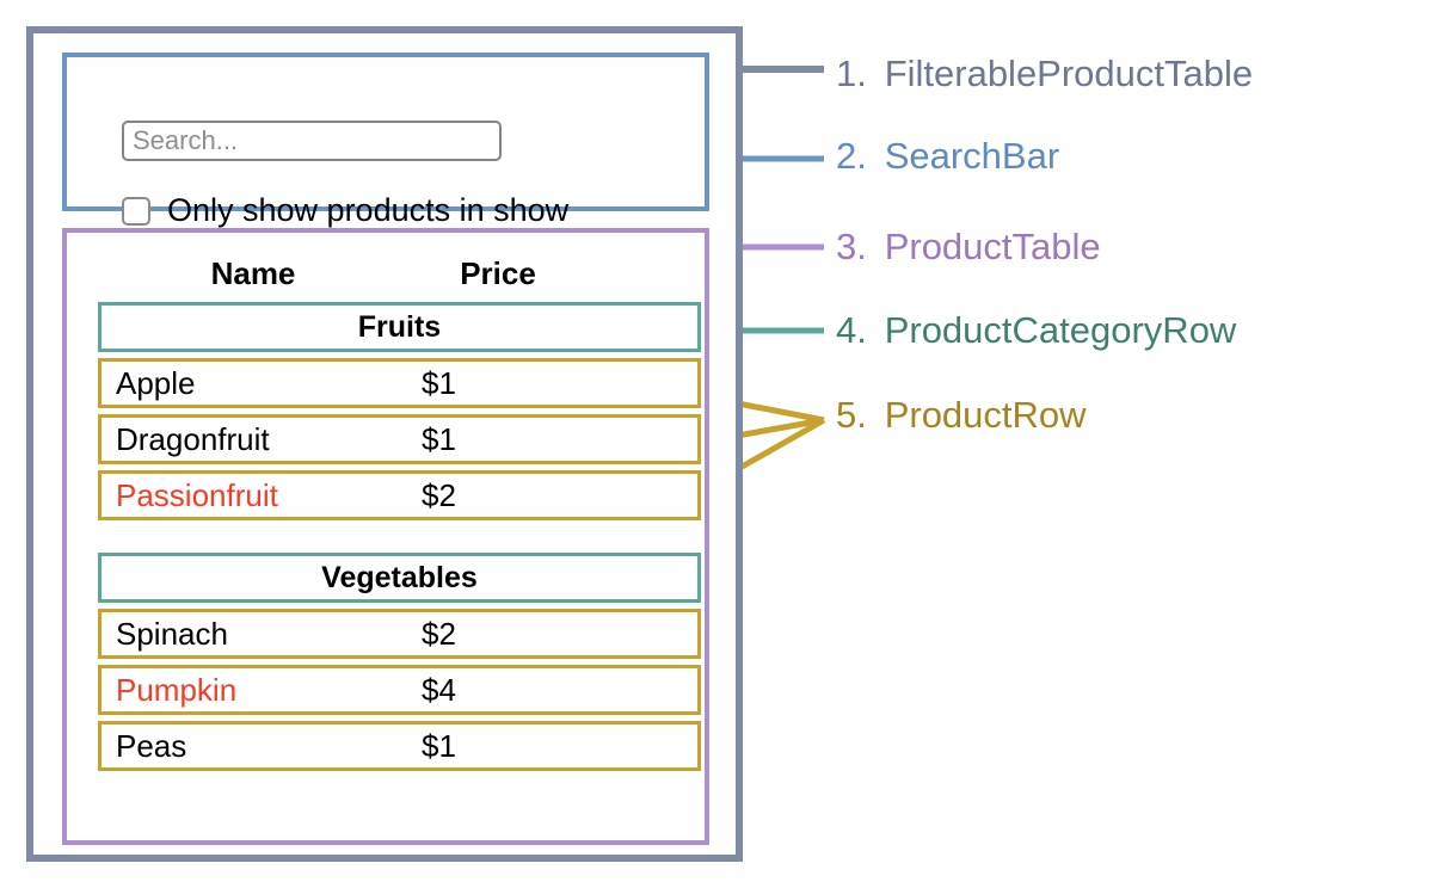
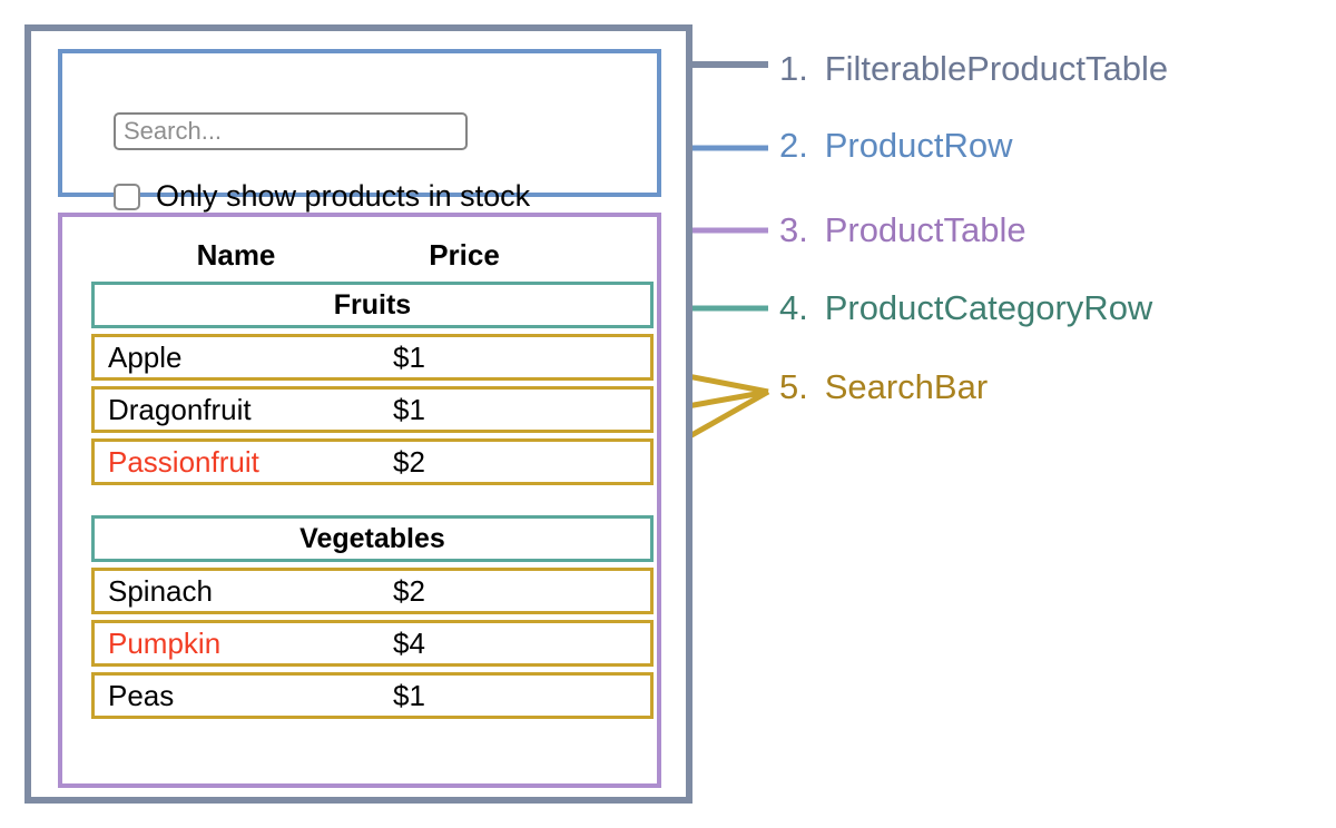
  Search...
- Only show products in show
+ Only show products in stock
  Name
  Price
  Fruits
  Apple
  $1
  Dragonfruit
  $1
  Passionfruit
  $2
  Vegetables
  Spinach
  $2
  Pumpkin
  $4
  Peas
  $1
  1. FilterableProductTable
- 2. SearchBar
+ 2. ProductRow
  3. ProductTable
  4. ProductCategoryRow
- 5. ProductRow
+ 5. SearchBar
